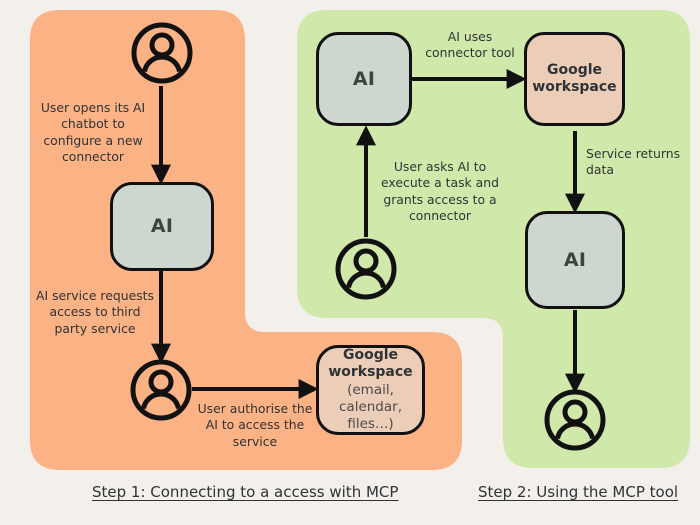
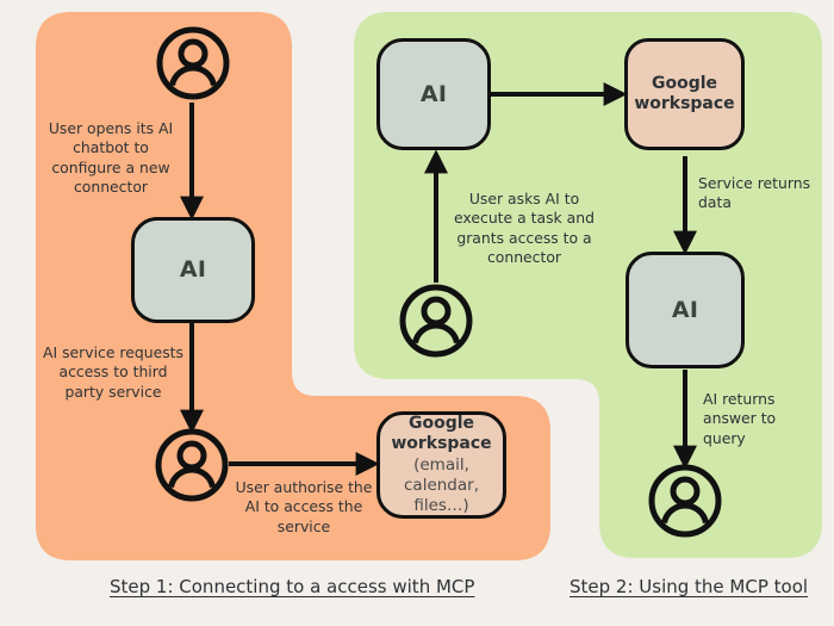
  AI
  Google
  workspace
  (email, calendar, files…)
  User opens its AI
  chatbot to
  configure a new
  connector
  AI service requests
  access to third
  party service
  User authorise the
  AI to access the
  service
  Step 1: Connecting to a access with MCP
  AI
  Google
  workspace
  AI
- AI uses
- connector tool
  User asks AI to
  execute a task and
  grants access to a
  connector
  Service returns
  data
+ AI returns
+ answer to query
  Step 2: Using the MCP tool
